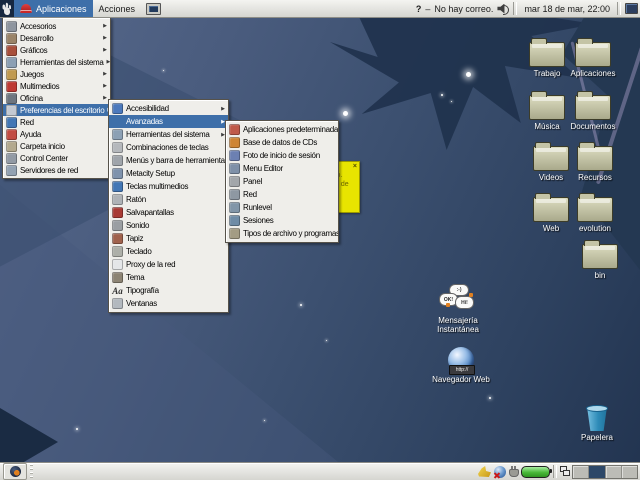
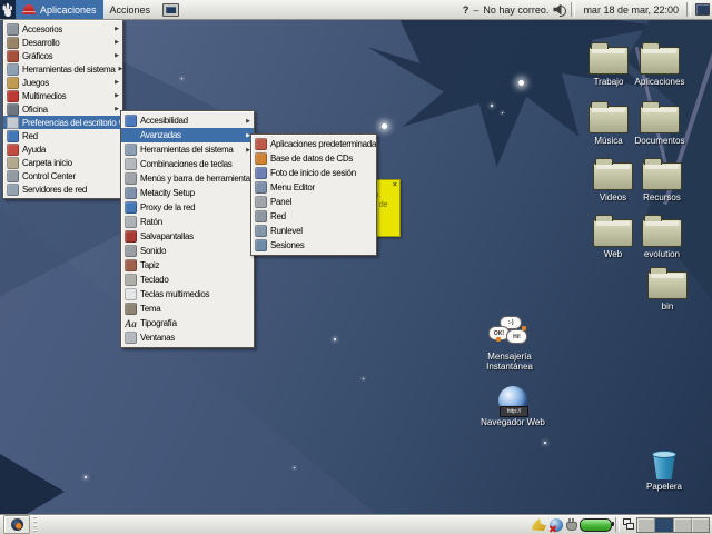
  Trabajo
  Aplicaciones
  Música
  Documentos
  Videos
  Recursos
  Web
  evolution
  bin
  Mensajería Instantánea
  Navegador Web
  Papelera
  Accesorios
  Desarrollo
  Gráficos
  Herramientas del sistema
  Juegos
  Multimedios
  Oficina
  Preferencias del escritorio
  Red
  Ayuda
  Carpeta inicio
  Control Center
  Servidores de red
  Accesibilidad
  Avanzadas
  Herramientas del sistema
  Combinaciones de teclas
  Menús y barra de herramienta
  Metacity Setup
- Teclas multimedios
+ Proxy de la red
  Ratón
  Salvapantallas
  Sonido
  Tapiz
  Teclado
- Proxy de la red
+ Teclas multimedios
  Tema
  Aa
  Tipografía
  Ventanas
  Aplicaciones predeterminada
  Base de datos de CDs
  Foto de inicio de sesión
  Menu Editor
  Panel
  Red
  Runlevel
  Sesiones
- Tipos de archivo y programas
  Aplicaciones
  Acciones
  ?
  –
  No hay correo.
  mar 18 de mar, 22:00
